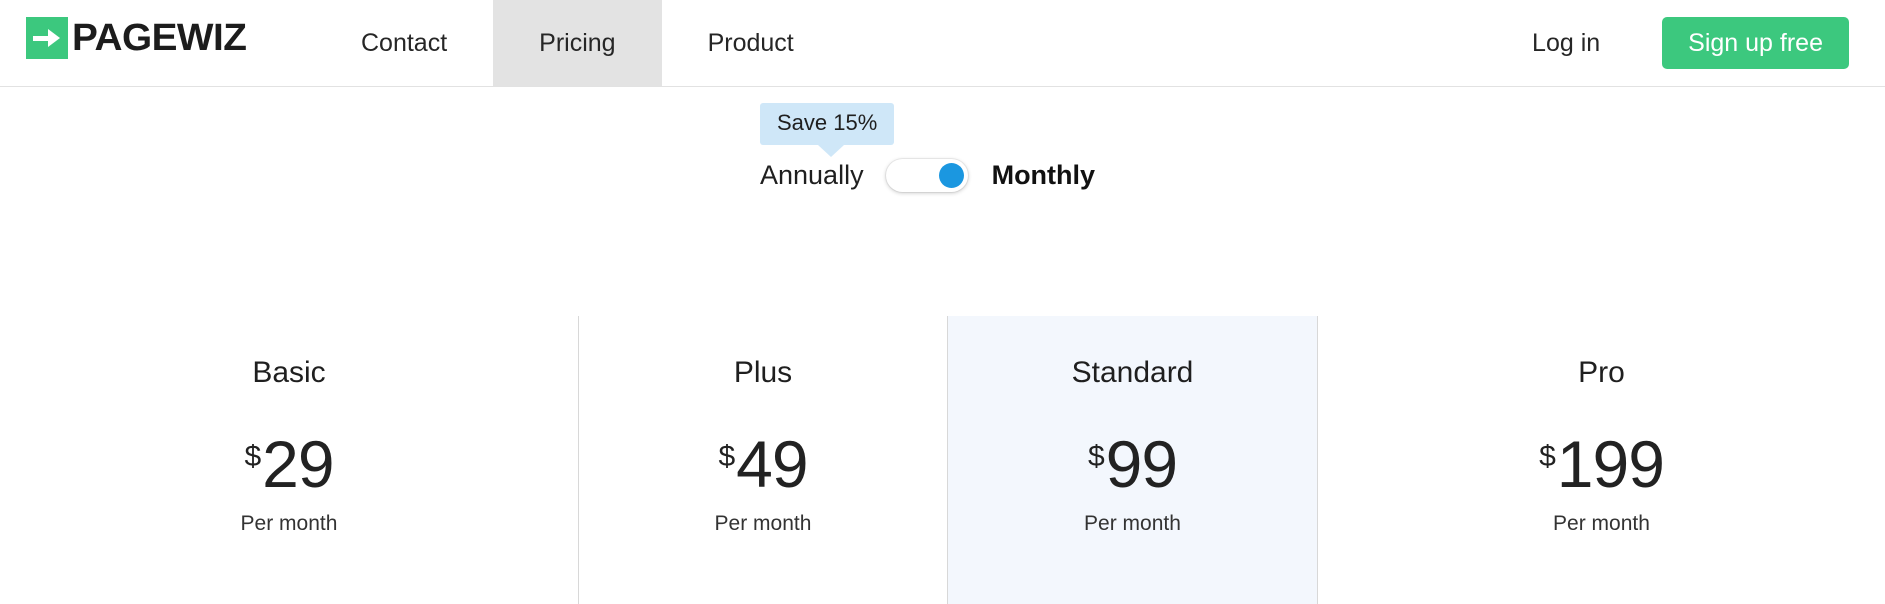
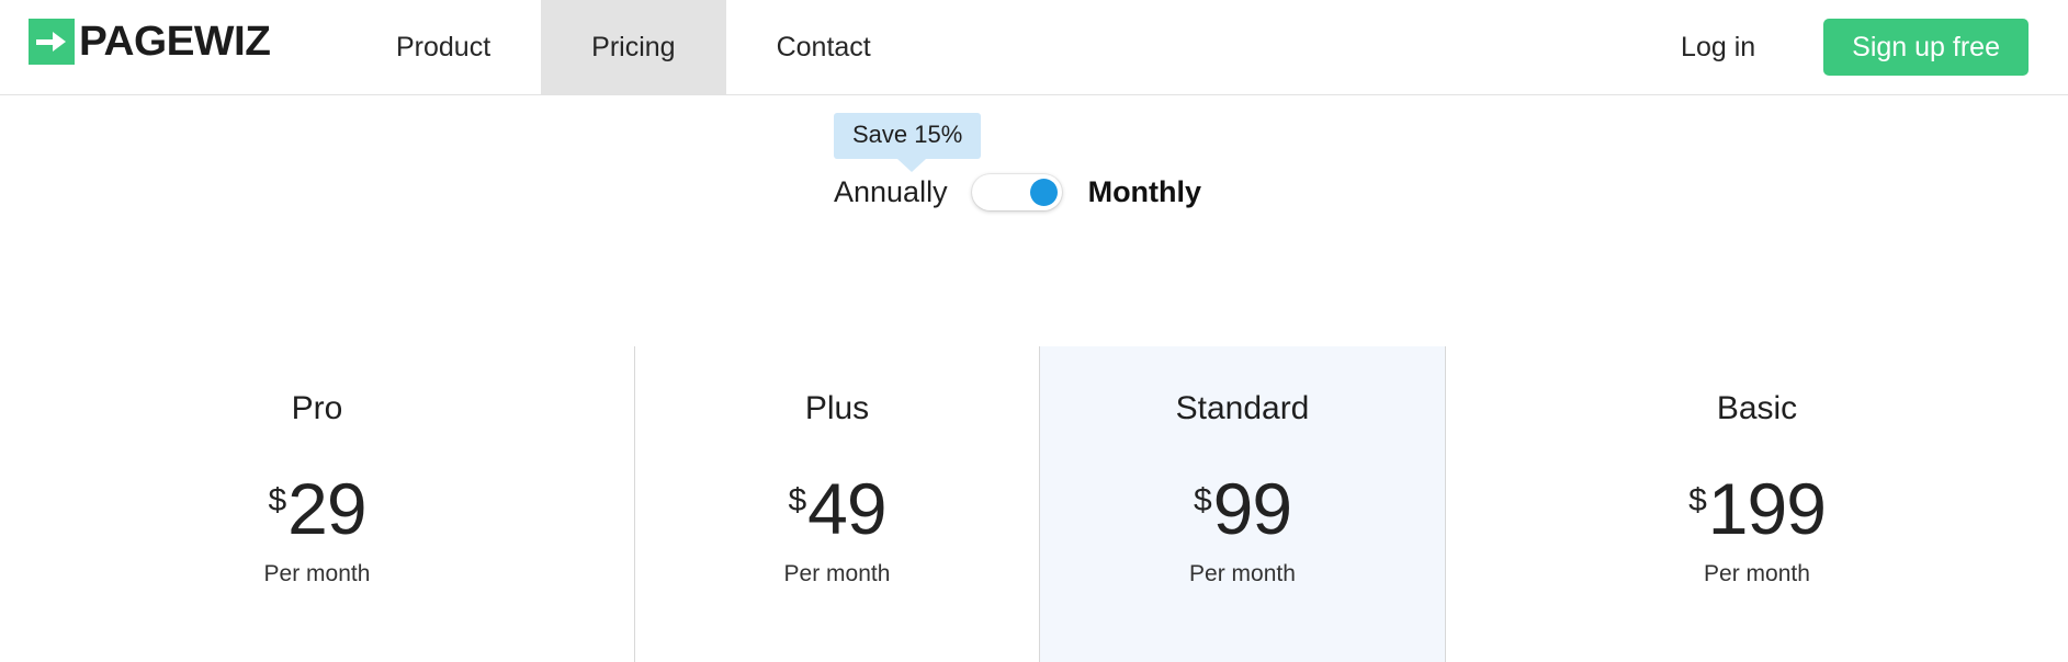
  PAGEWIZ
- Contact
+ Product
  Pricing
- Product
+ Contact
  Log in
  Sign up free
  Save 15%
  Annually
  Monthly
- Basic
+ Pro
  $
  29
  Per month
  Plus
  $
  49
  Per month
  Standard
  $
  99
  Per month
- Pro
+ Basic
  $
  199
  Per month
